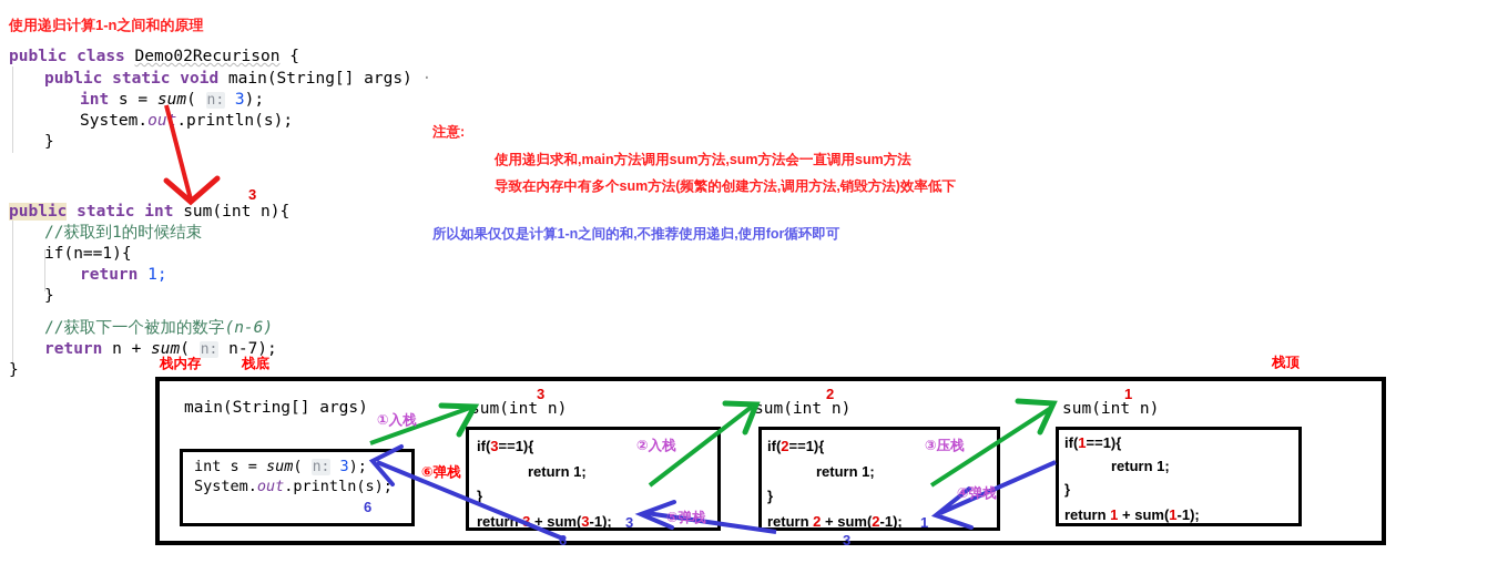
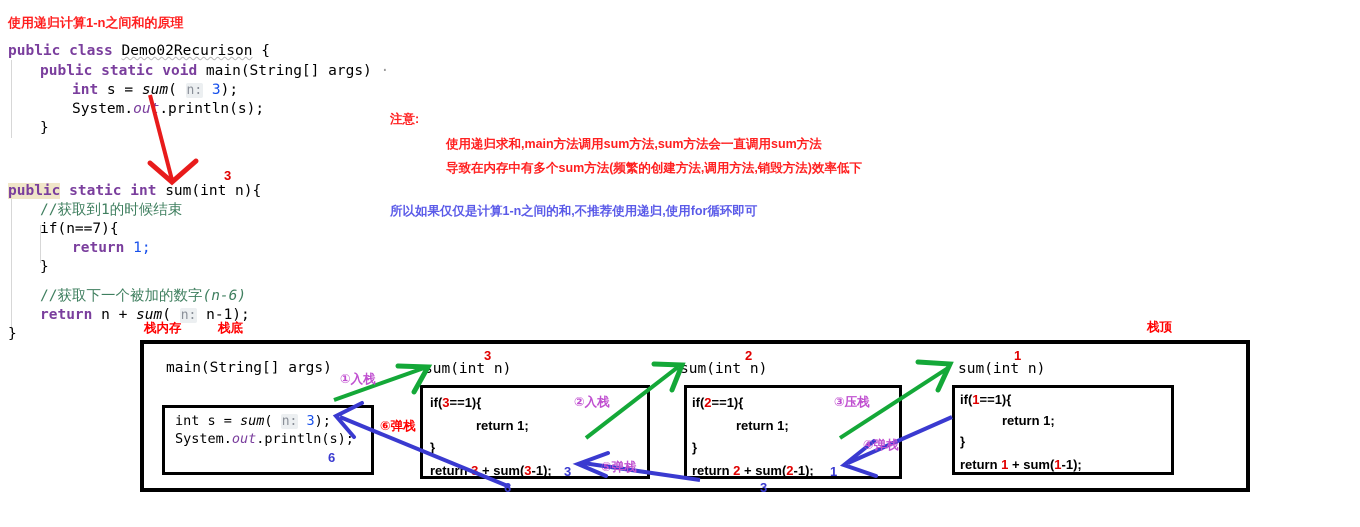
  使用递归计算1-n之间和的原理
  public class Demo02Recurison {
  public static void main(String[] args) ·
  int s = sum( n: 3);
  System.ou .println(s);
  }
  3
  public static int sum(int n){
  //获取到1的时候结束
- if(n==1){
+ if(n==7){
  return 1;
  }
  //获取下一个被加的数字(n-6)
- return n + sum( n: n-7);
+ return n + sum( n: n-1);
  }
  注意:
  使用递归求和,main方法调用sum方法,sum方法会一直调用sum方法
  导致在内存中有多个sum方法(频繁的创建方法,调用方法,销毁方法)效率低下
  所以如果仅仅是计算1-n之间的和,不推荐使用递归,使用for循环即可
  栈内存
  栈底
  栈顶
  main(String[] args)
  int s = sum( n: 3);
  System.out.println(s);
  6
  3
  um(int n)
  if(3==1){
  return 1;
  }
  return + sum(3-1);
  3
  2
  sum(int n)
  if(2==1){
  return 1;
  }
  return 2 + sum(2-1);
  1
  3
  1
  sum(int n)
  if(1==1){
  return 1;
  }
  return 1 + sum(1-1);
  ①入栈
  ②入栈
  ③压栈
  ④弹栈
  ⑤弹栈
  ⑥弹栈
